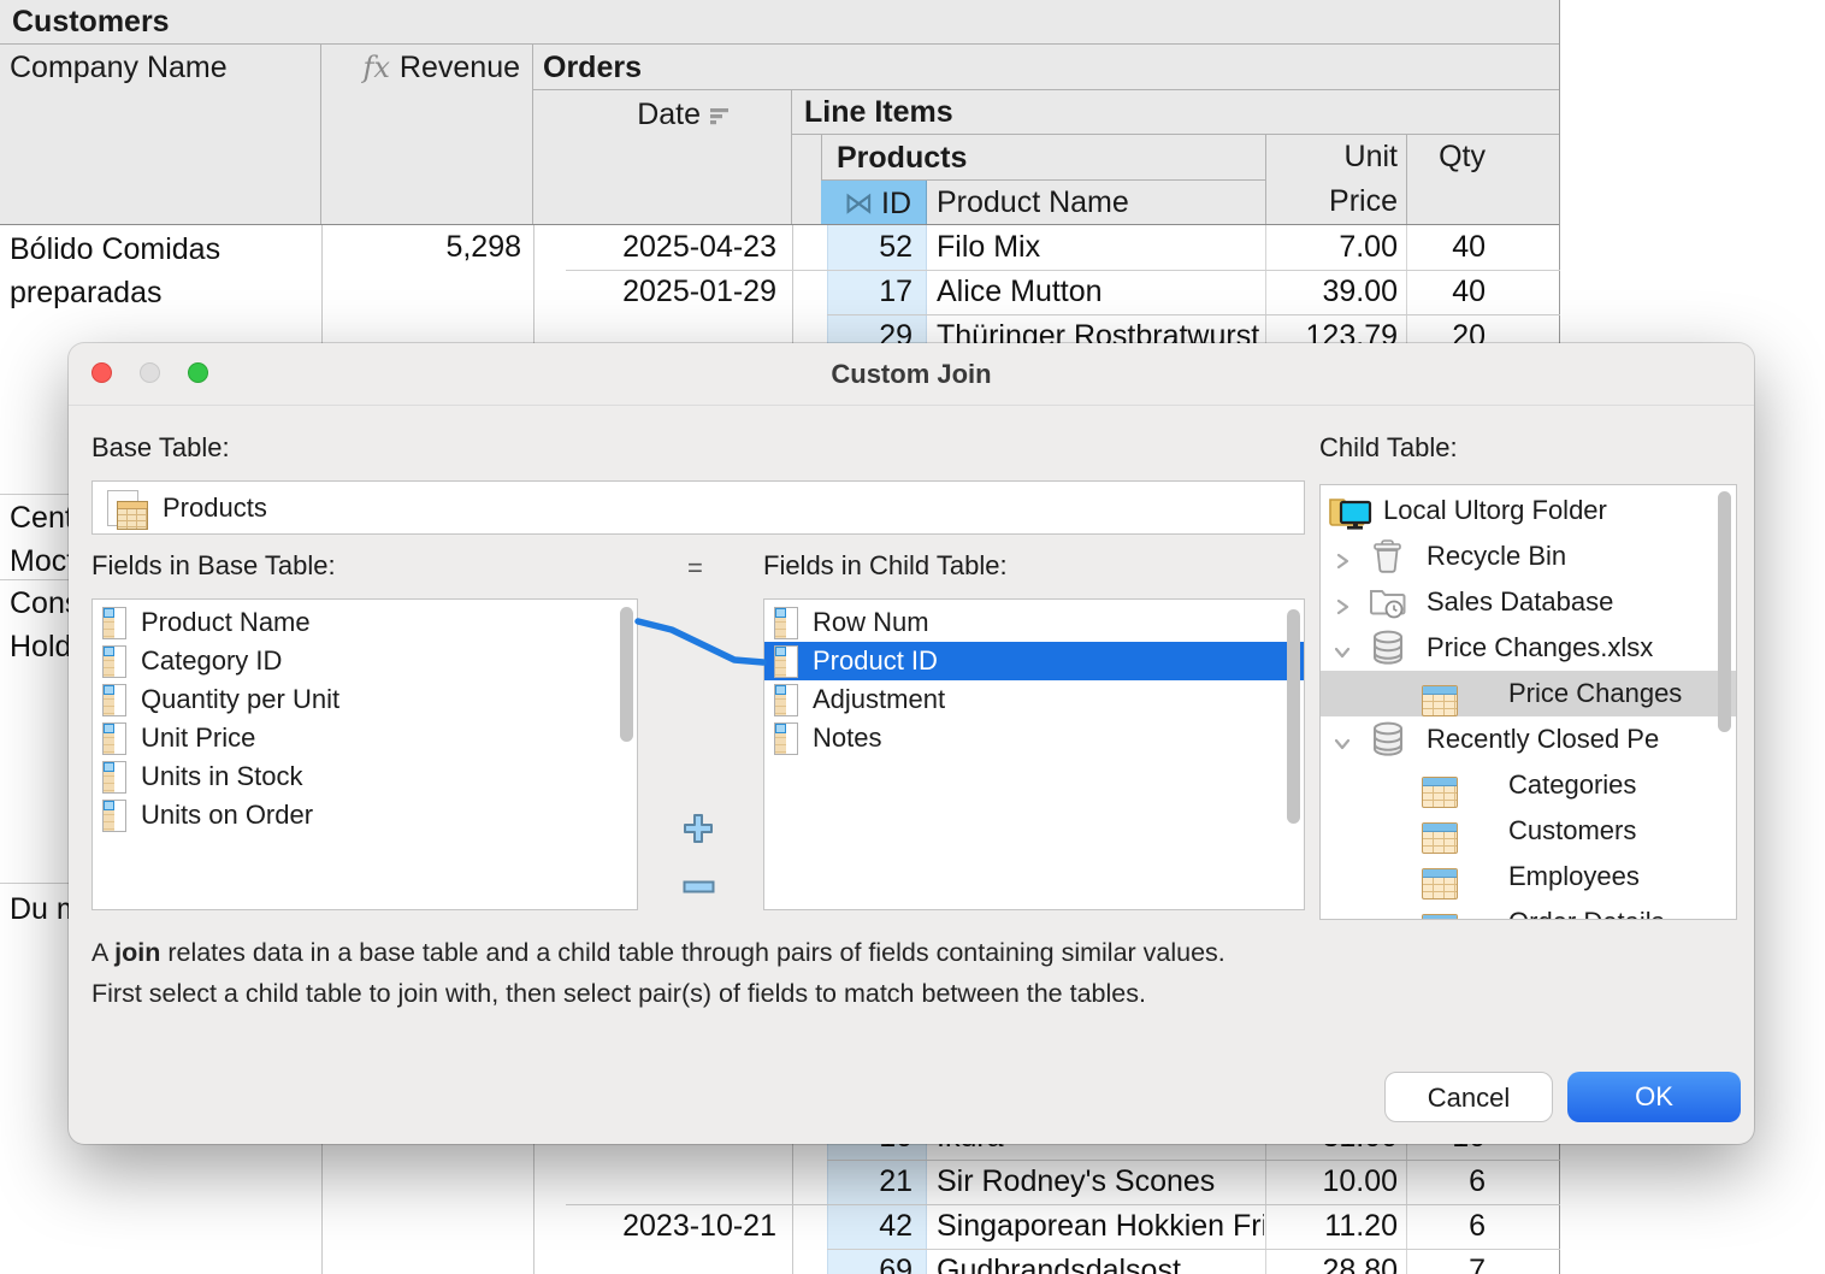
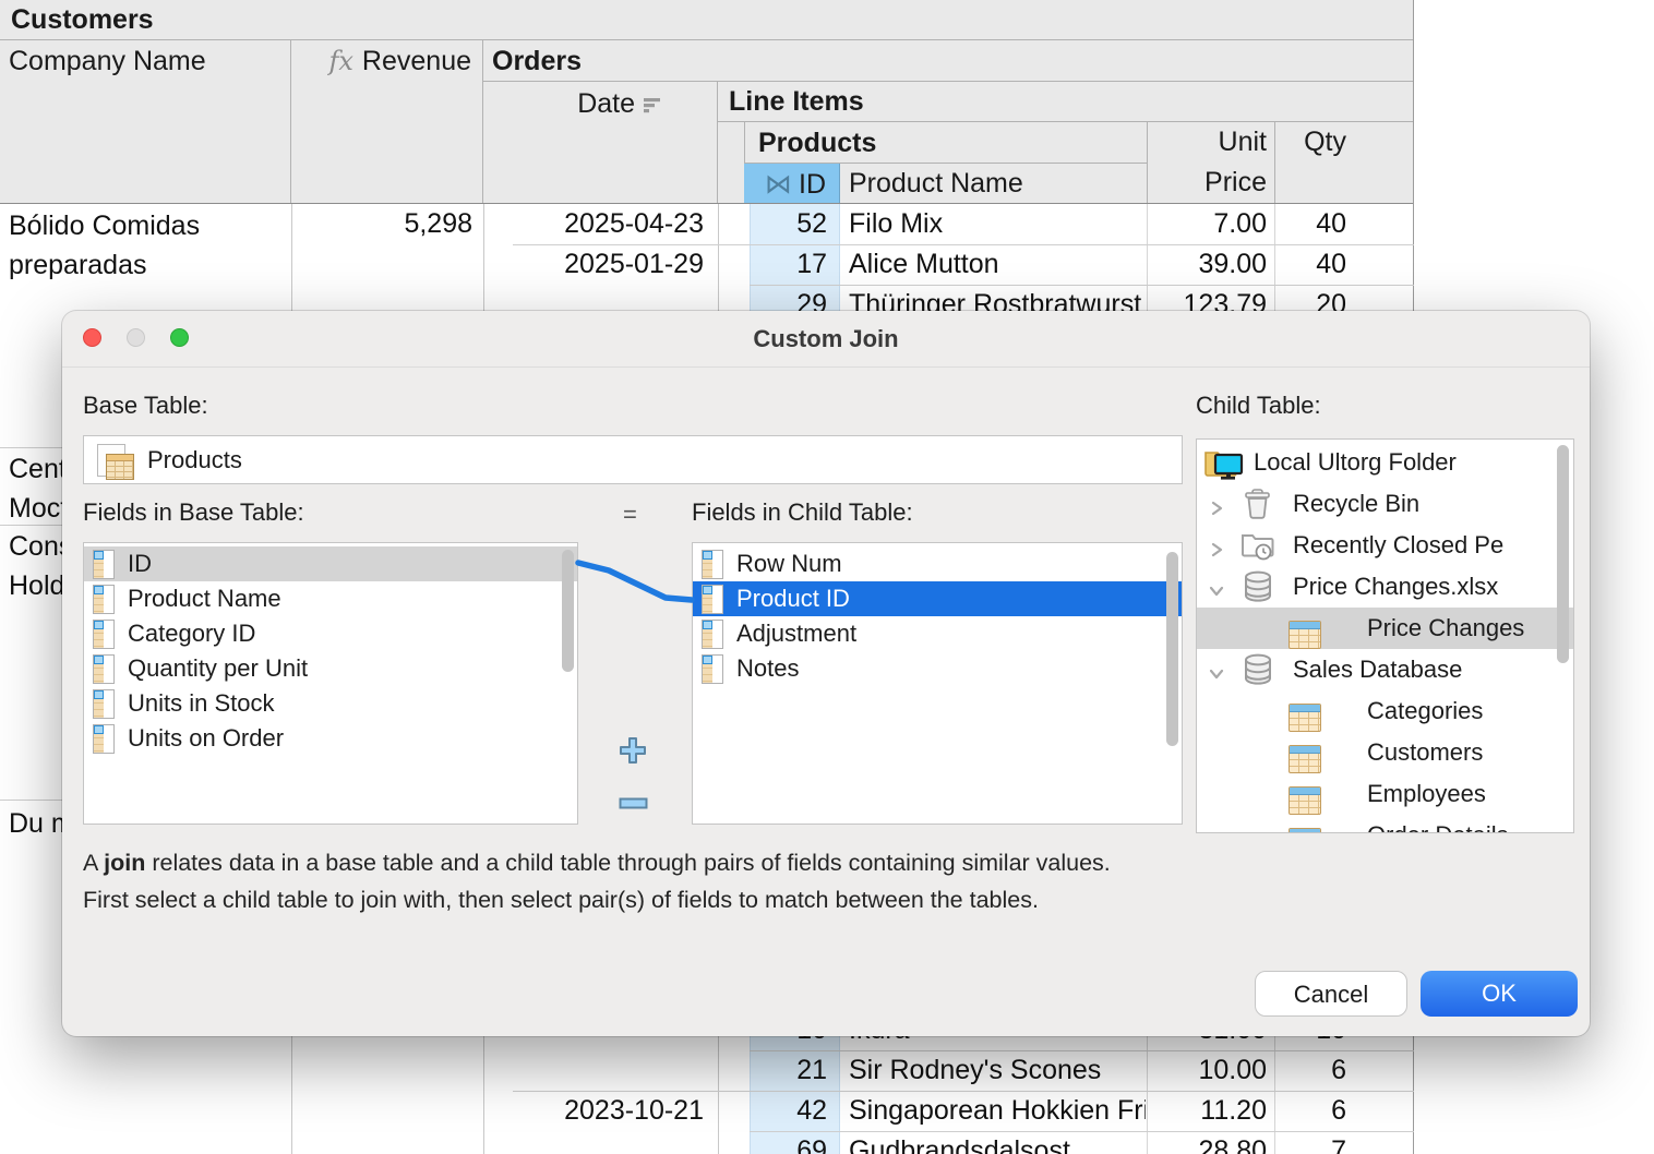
  Customers
  Company Name
  fx Revenue
  Orders
  Date
  Line Items
  Products
  ⋈ ID
  Product Name
  Unit
  Price
  Qty
  Bólido Comidas
  preparadas
  5,298
  2025-04-23
  52
  Filo Mix
  7.00
  40
  2025-01-29
  17
  Alice Mutton
  39.00
  40
  29
  Thüringer Rostbratwurst
  123.79
  20
  21
  Sir Rodney's Scones
  10.00
  6
  2023-10-21
  42
  Singaporean Hokkien Fr
  11.20
  6
  69
  Gudbrandsdalsost
  28.80
  7
  Custom Join
  Base Table:
  Products
  Fields in Base Table:
  =
  Fields in Child Table:
+ ID
  Product Name
  Category ID
  Quantity per Unit
- Unit Price
  Units in Stock
  Units on Order
  Row Num
  Product ID
  Adjustment
  Notes
  Child Table:
  Local Ultorg Folder
  Recycle Bin
- Sales Database
+ Recently Closed Pe
  Price Changes.xlsx
  Price Changes
- Recently Closed Pe
+ Sales Database
  Categories
  Customers
  Employees
  A join relates data in a base table and a child table through pairs of fields containing similar values.
  First select a child table to join with, then select pair(s) of fields to match between the tables.
  Cancel
  OK
